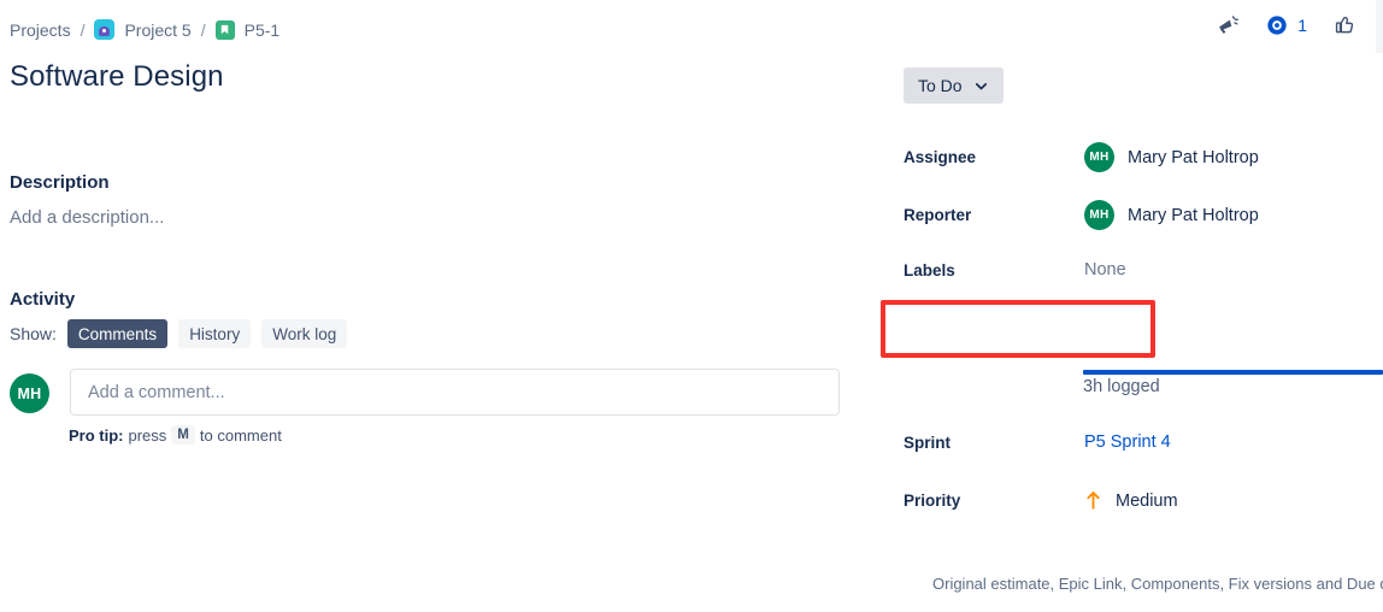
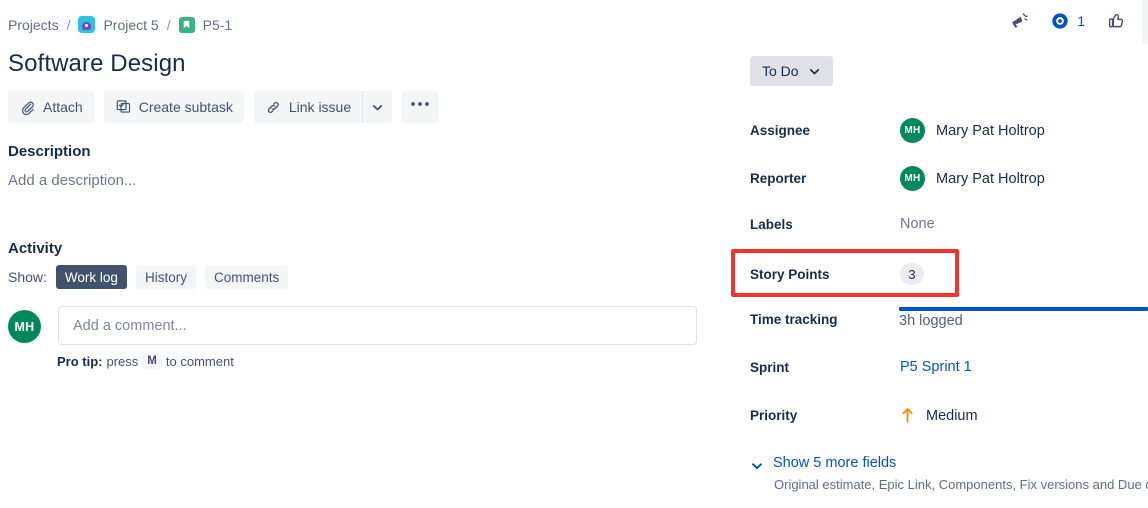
  1
  Projects
  /
  Project 5
  /
  P5-1
  Software Design
+ Attach
+ Create subtask
+ Link issue
  Description
  Add a description...
  Activity
  Show:
- Comments
+ Work log
  History
- Work log
+ Comments
  MH
  Add a comment...
  Pro tip:
  press
  M
  to comment
  To Do
  Assignee
  MH
  Mary Pat Holtrop
  Reporter
  MH
  Mary Pat Holtrop
  Labels
  None
+ Story Points
+ 3
+ Time tracking
  3h logged
  Sprint
- P5 Sprint 4
+ P5 Sprint 1
  Priority
  Medium
+ Show 5 more fields
  Original estimate, Epic Link, Components, Fix versions and Due
